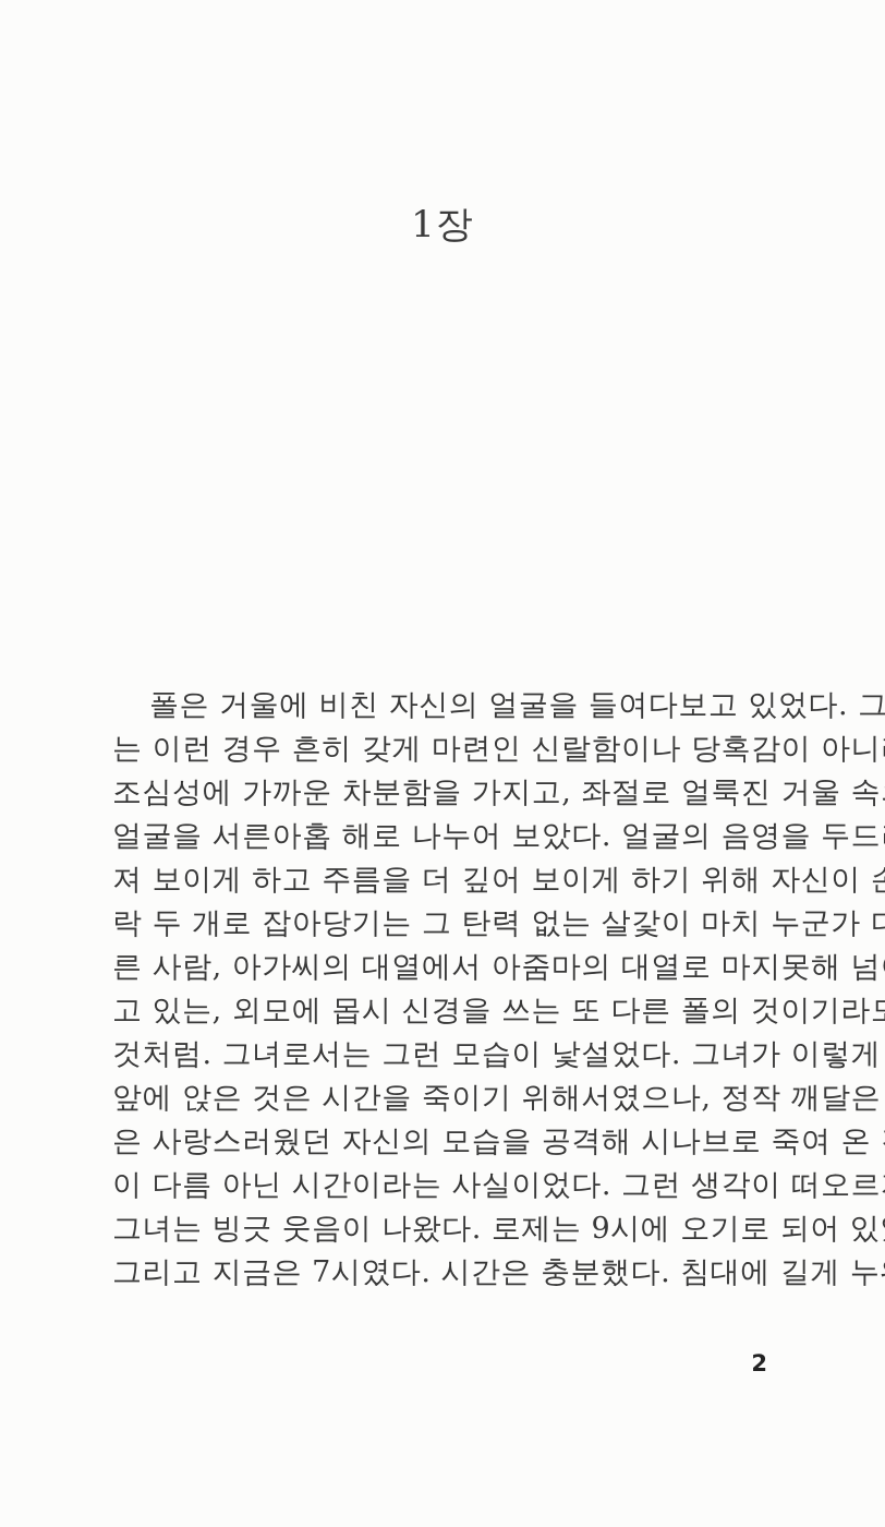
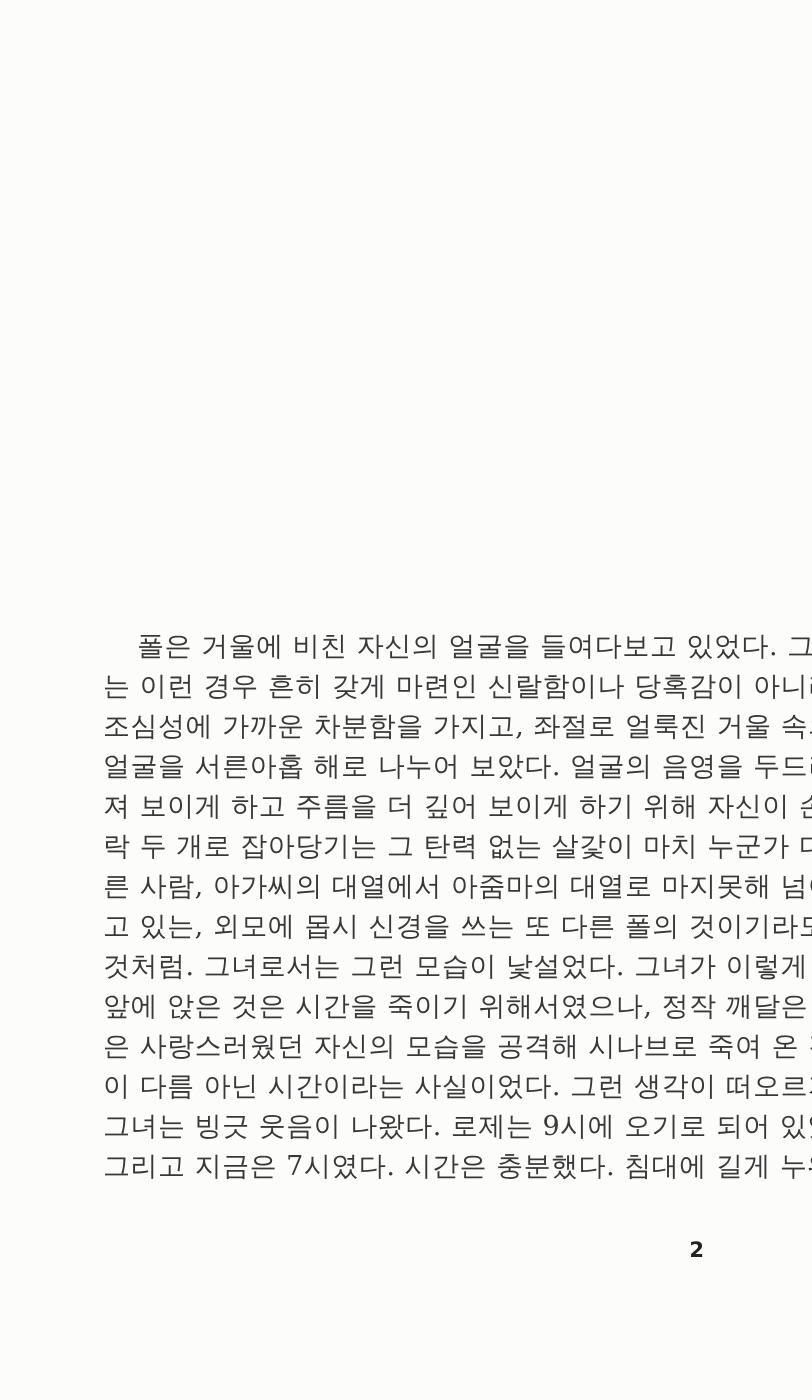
- 1장
  폴은 거울에 비친 자신의 얼굴을 들여다보고 있었다. 그
  는 이런 경우 흔히 갖게 마련인 신랄함이나 당혹감이 아니
  조심성에 가까운 차분함을 가지고, 좌절로 얼룩진 거울 속
  얼굴을 서른아홉 해로 나누어 보았다. 얼굴의 음영을 두드
  져 보이게 하고 주름을 더 깊어 보이게 하기 위해 자신이
  락 두 개로 잡아당기는 그 탄력 없는 살갗이 마치 누군가
  른 사람, 아가씨의 대열에서 아줌마의 대열로 마지못해 넘
  고 있는, 외모에 몹시 신경을 쓰는 또 다른 폴의 것이기라
  것처럼. 그녀로서는 그런 모습이 낯설었다. 그녀가 이렇게
  앞에 앉은 것은 시간을 죽이기 위해서였으나, 정작 깨달은
  은 사랑스러웠던 자신의 모습을 공격해 시나브로 죽여 온
  이 다름 아닌 시간이라는 사실이었다. 그런 생각이 떠오르
  그녀는 빙긋 웃음이 나왔다. 로제는 9시에 오기로 되어 있
  그리고 지금은 7시였다. 시간은 충분했다. 침대에 길게 누
  2
